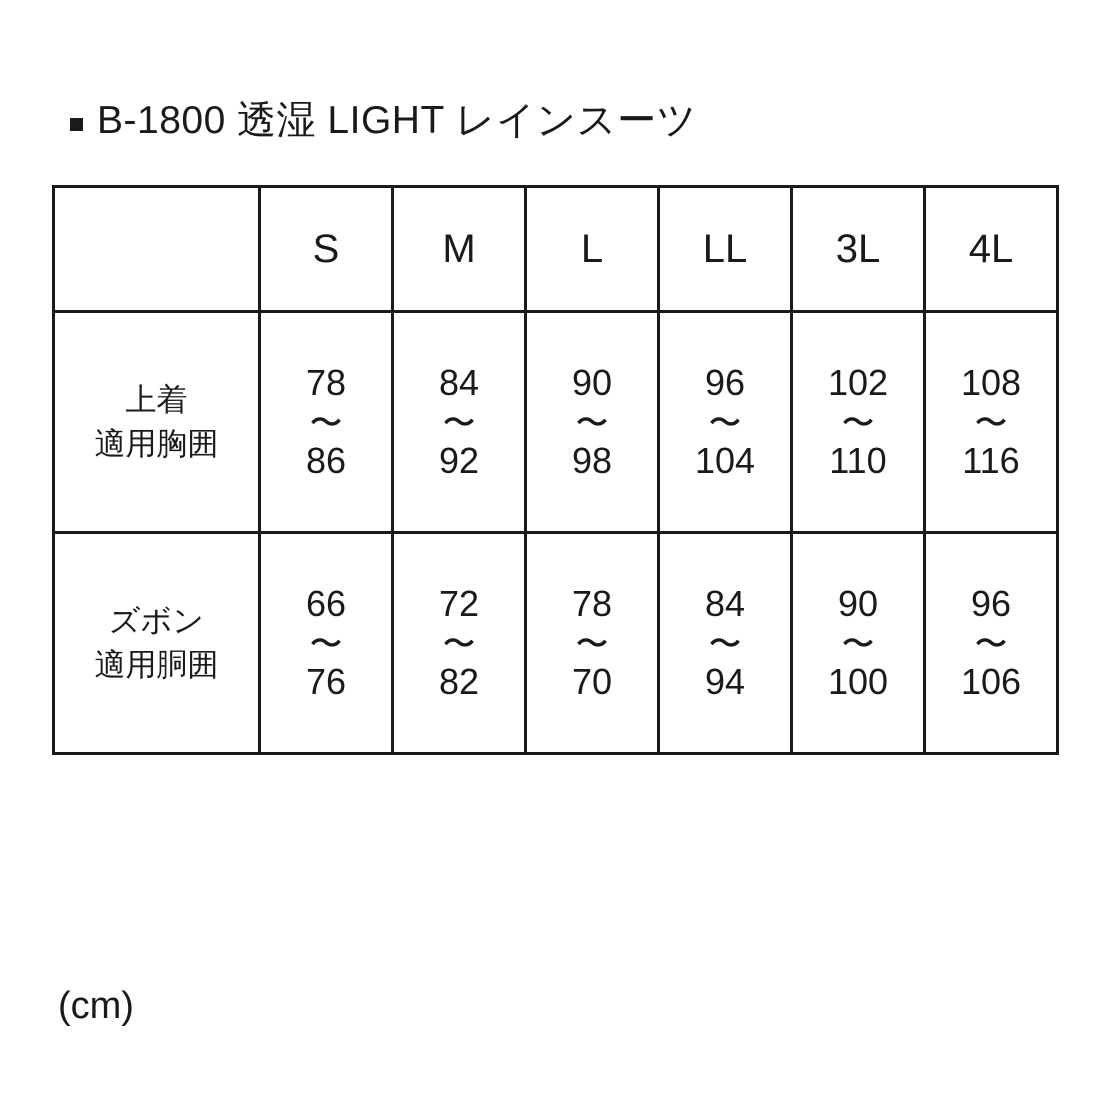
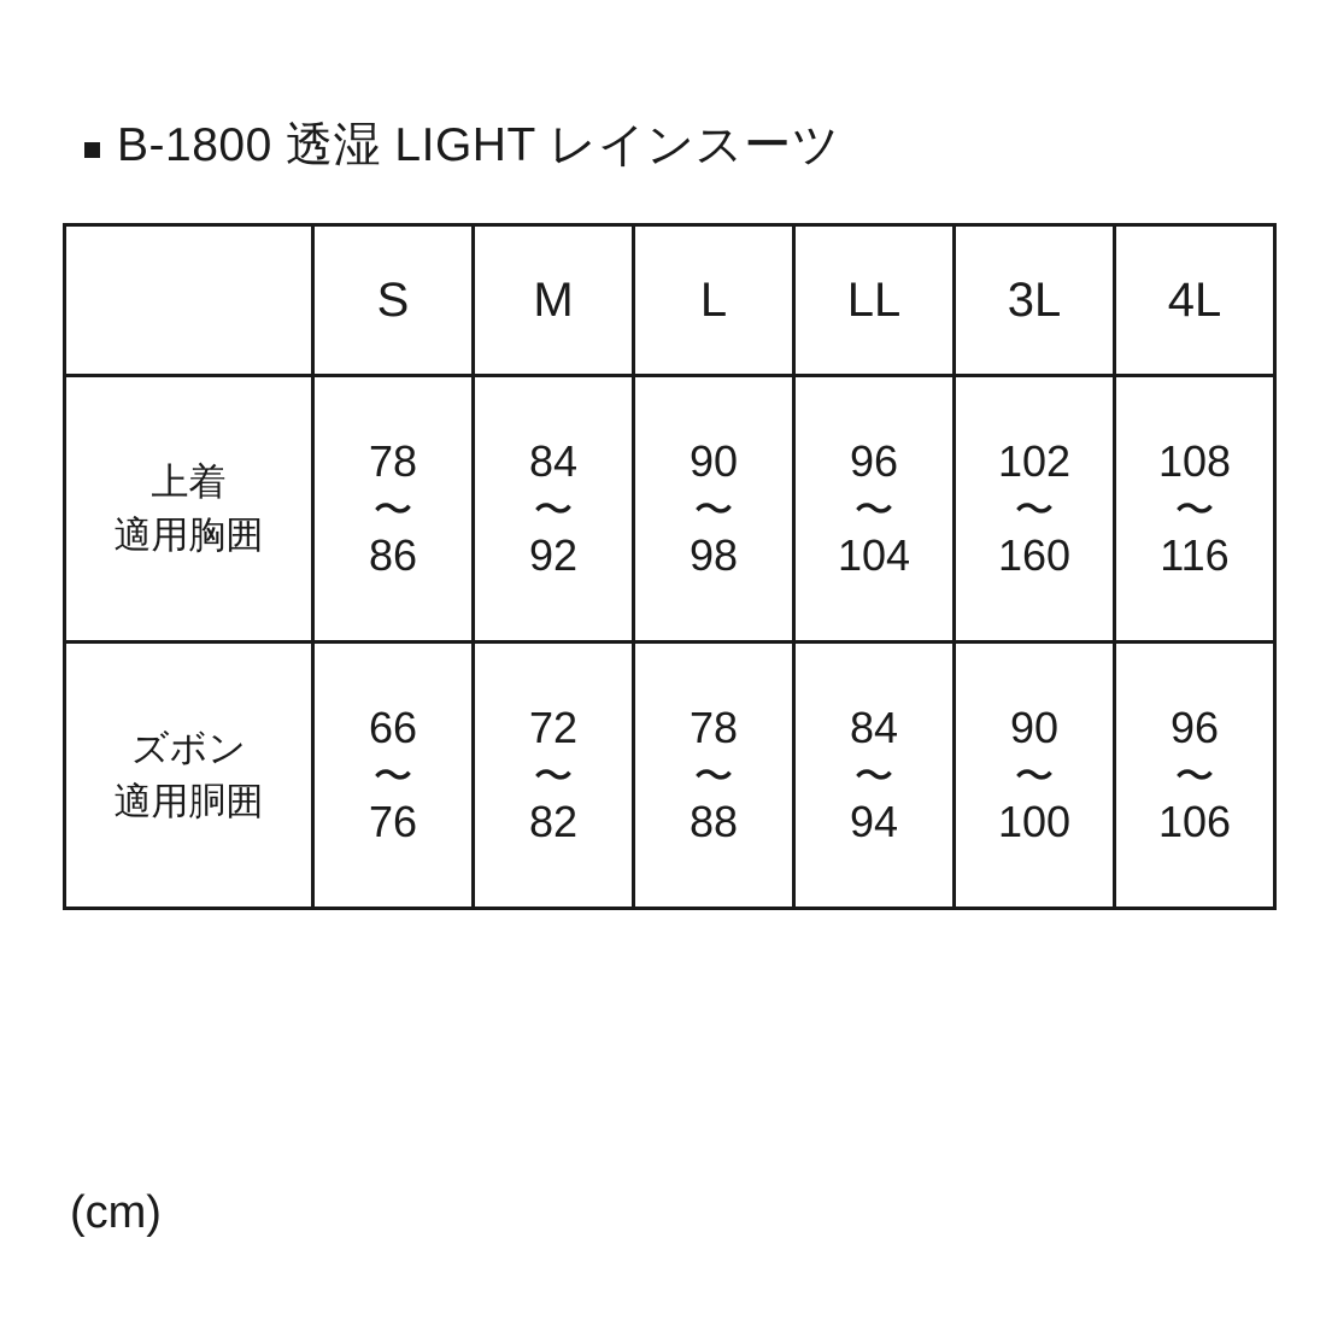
  B-1800 透湿 LIGHT レインスーツ
  	S	M	L	LL	3L	4L
- 上着 適用胸囲	78 〜 86	84 〜 92	90 〜 98	96 〜 104	102 〜 110	108 〜 116
+ 上着 適用胸囲	78 〜 86	84 〜 92	90 〜 98	96 〜 104	102 〜 160	108 〜 116
- ズボン 適用胴囲	66 〜 76	72 〜 82	78 〜 70	84 〜 94	90 〜 100	96 〜 106
+ ズボン 適用胴囲	66 〜 76	72 〜 82	78 〜 88	84 〜 94	90 〜 100	96 〜 106
  (cm)
